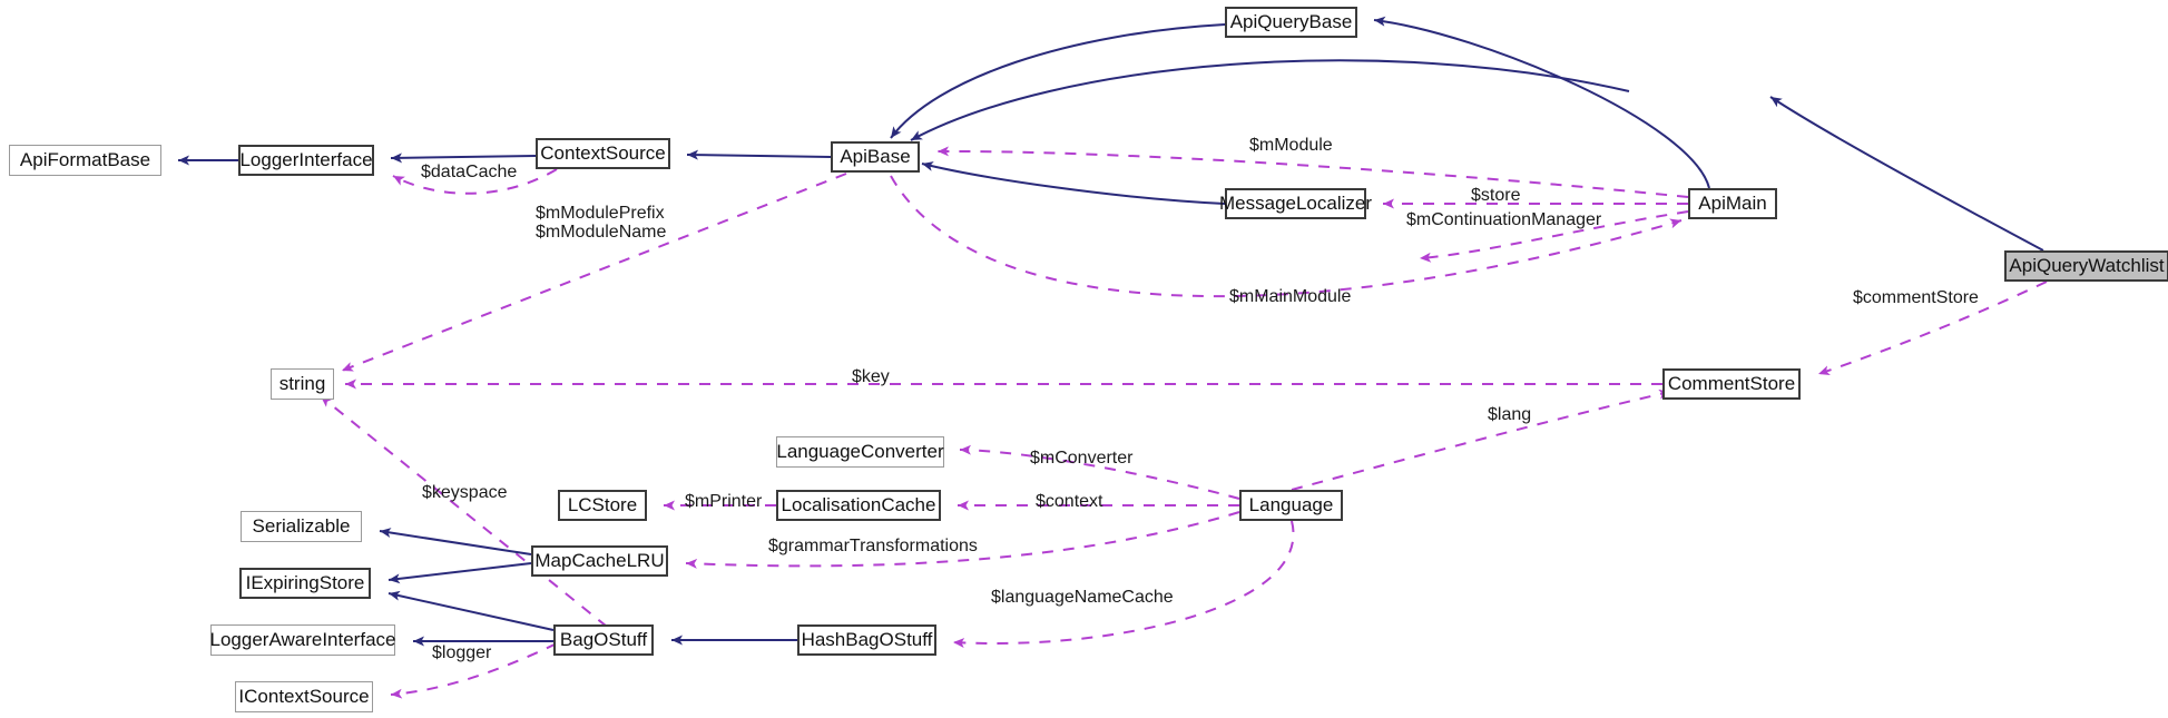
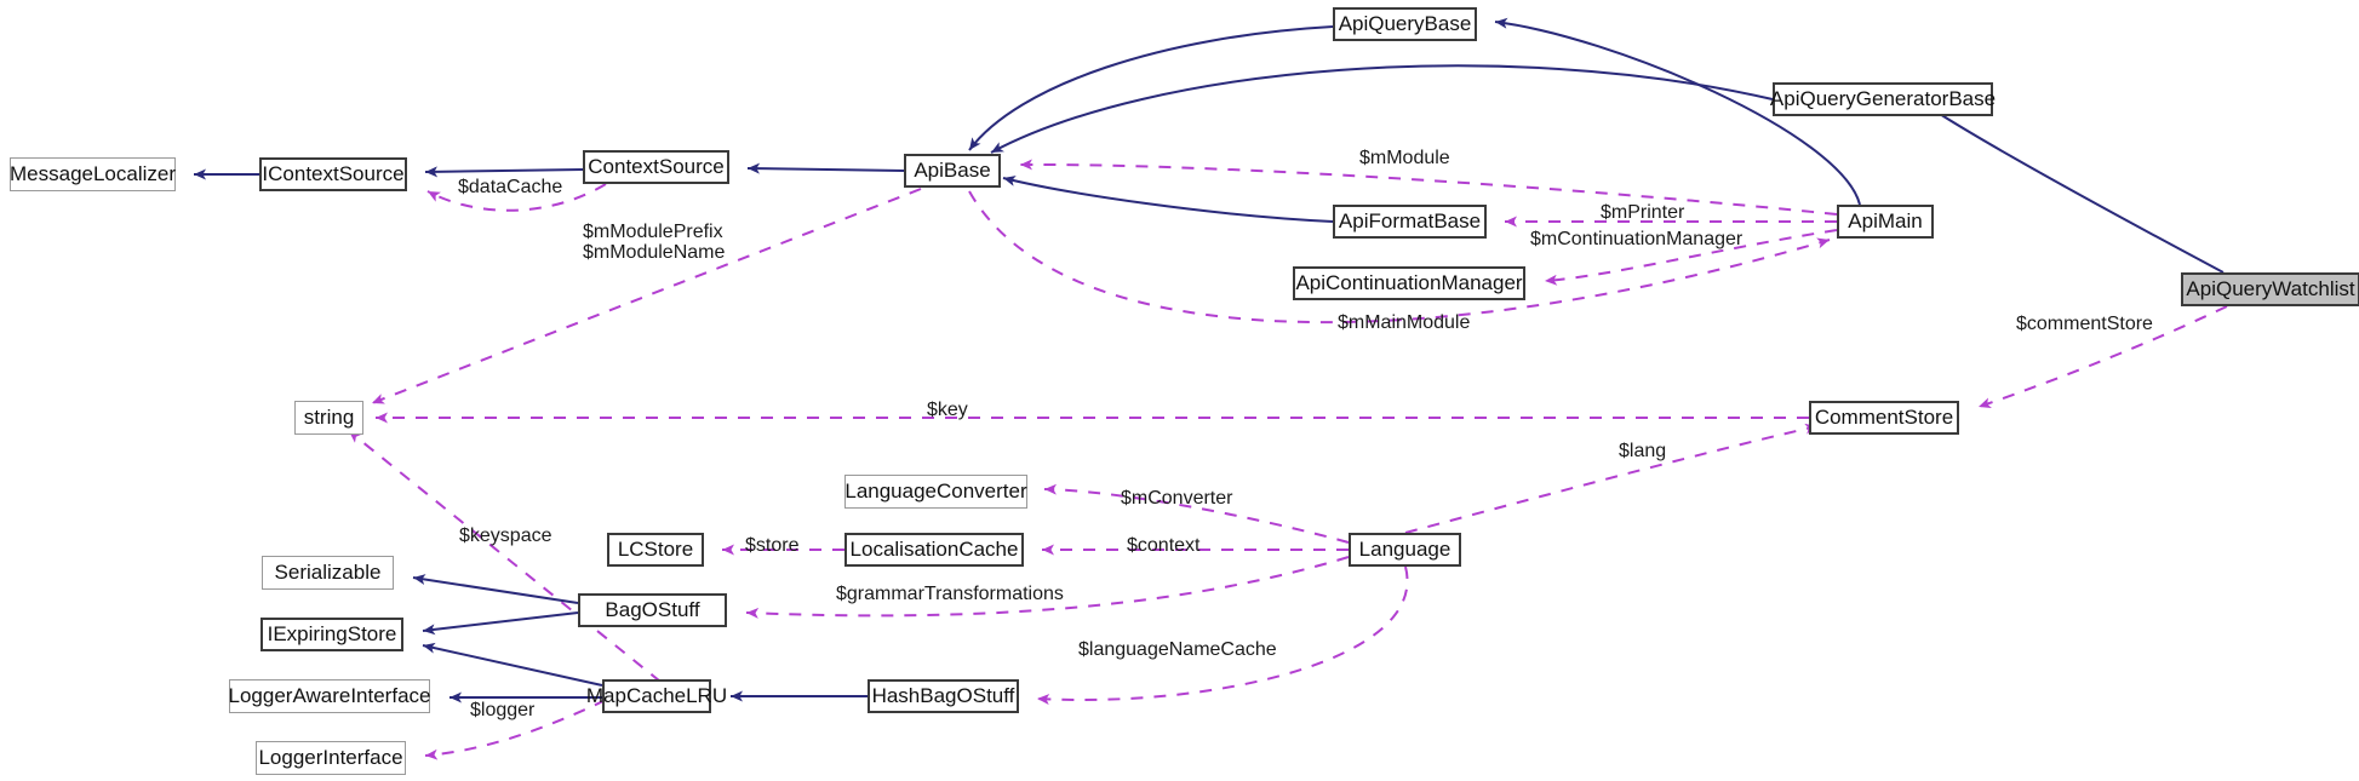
- ApiFormatBase
+ MessageLocalizer
- LoggerInterface
+ IContextSource
  ContextSource
  ApiBase
  ApiQueryBase
+ ApiQueryGeneratorBase
- MessageLocalizer
+ ApiFormatBase
+ ApiContinuationManager
  ApiMain
  ApiQueryWatchlist
  string
  CommentStore
  LanguageConverter
  LCStore
  LocalisationCache
  Language
  Serializable
- MapCacheLRU
+ BagOStuff
  IExpiringStore
  LoggerAwareInterface
- BagOStuff
+ MapCacheLRU
  HashBagOStuff
- IContextSource
+ LoggerInterface
  $dataCache
  $mModulePrefix
  $mModuleName
  $mModule
- $store
+ $mPrinter
  $mContinuationManager
  $mMainModule
  $commentStore
  $key
  $lang
  $mConverter
  $context
- $mPrinter
+ $store
  $grammarTransformations
  $keyspace
  $languageNameCache
  $logger
